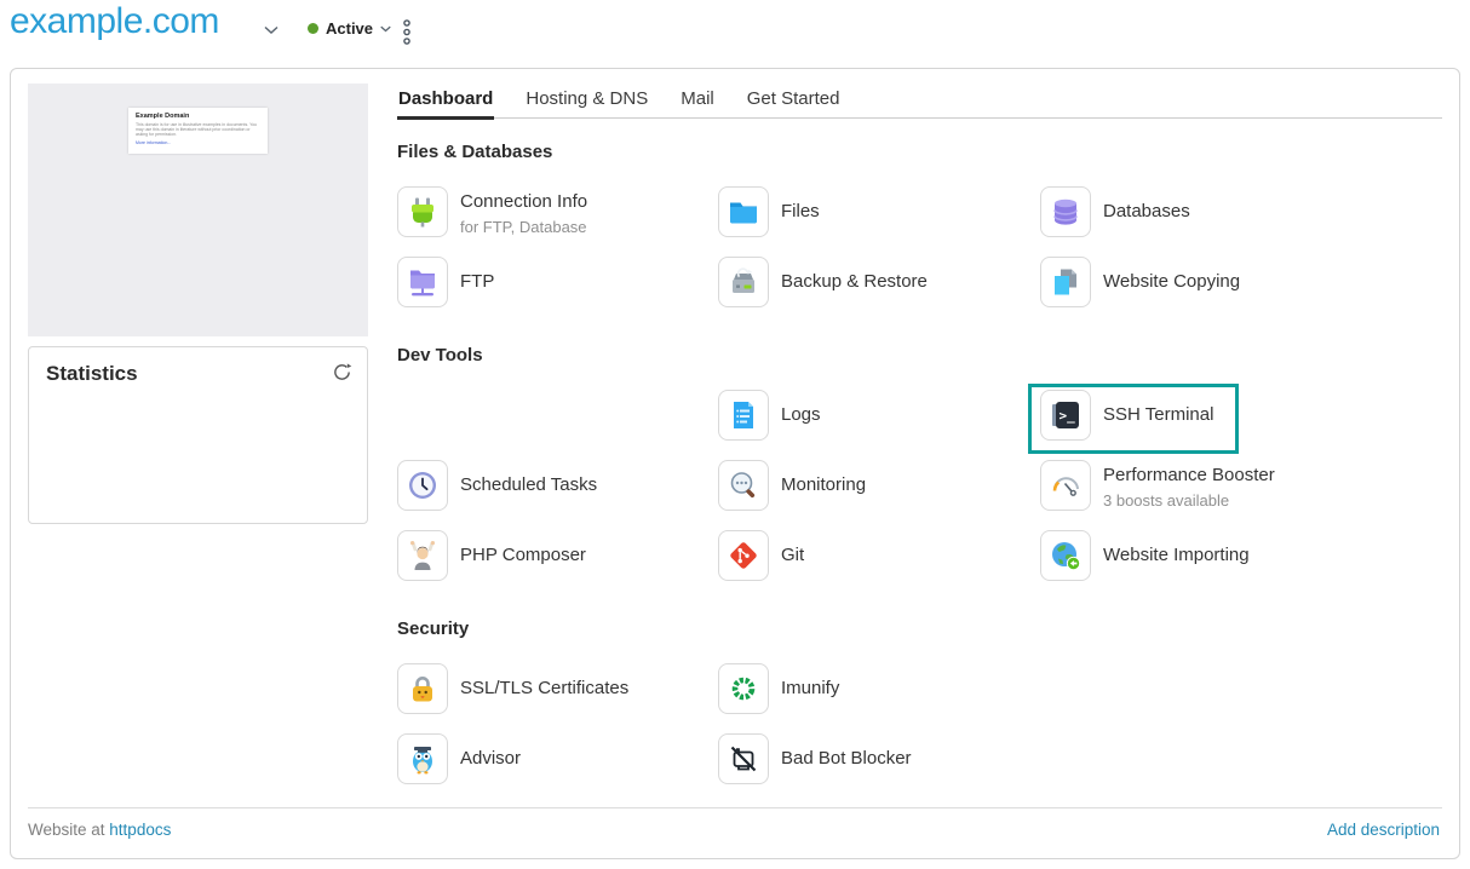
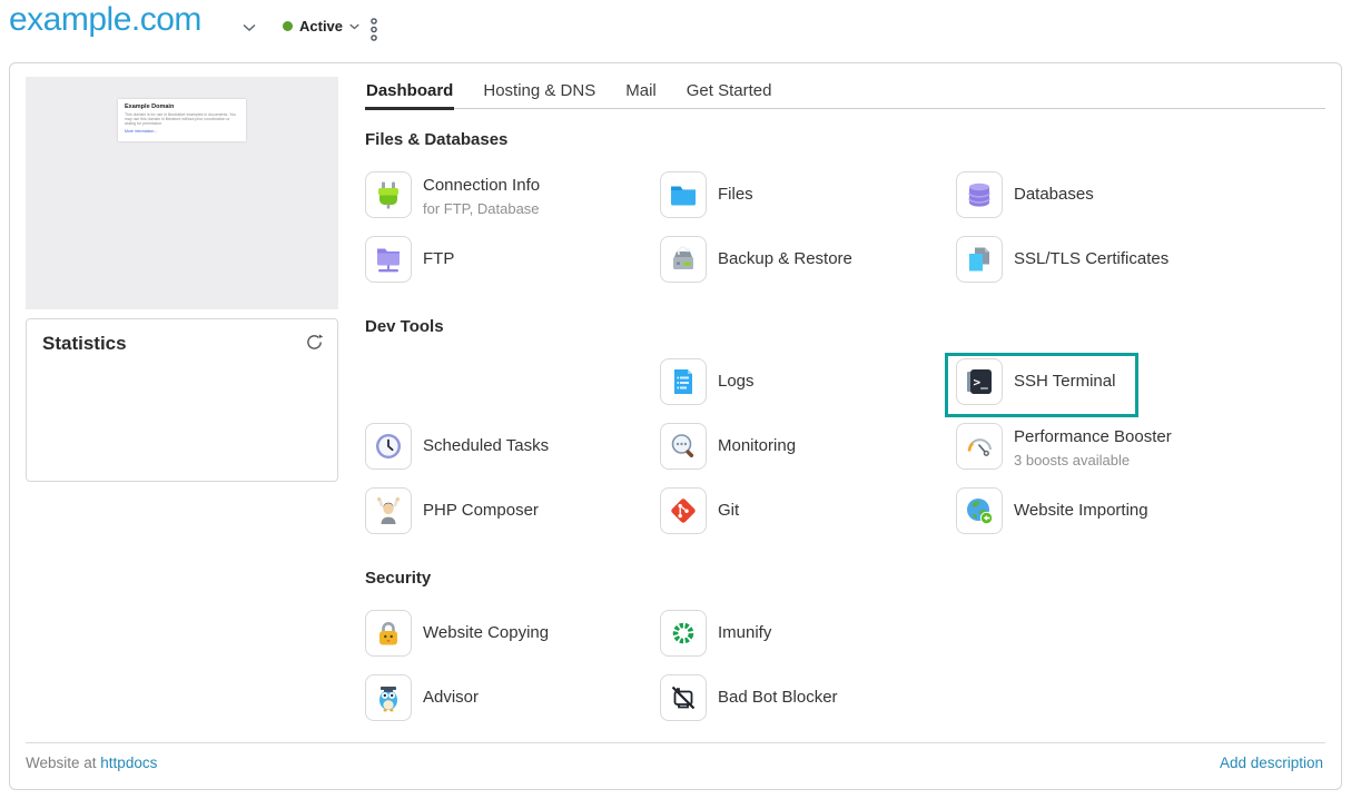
  example.com
  Active
  Statistics
  Dashboard
  Hosting & DNS
  Mail
  Get Started
  Files & Databases
  Connection Info
  for FTP, Database
  Files
  Databases
  FTP
  Backup & Restore
- Website Copying
+ SSL/TLS Certificates
  Dev Tools
  Logs
  >_
  SSH Terminal
  Scheduled Tasks
  Monitoring
  Performance Booster
  3 boosts available
  PHP Composer
  Git
  Website Importing
  Security
- SSL/TLS Certificates
+ Website Copying
  Imunify
  Advisor
  Bad Bot Blocker
  Website at httpdocs
  Add description
